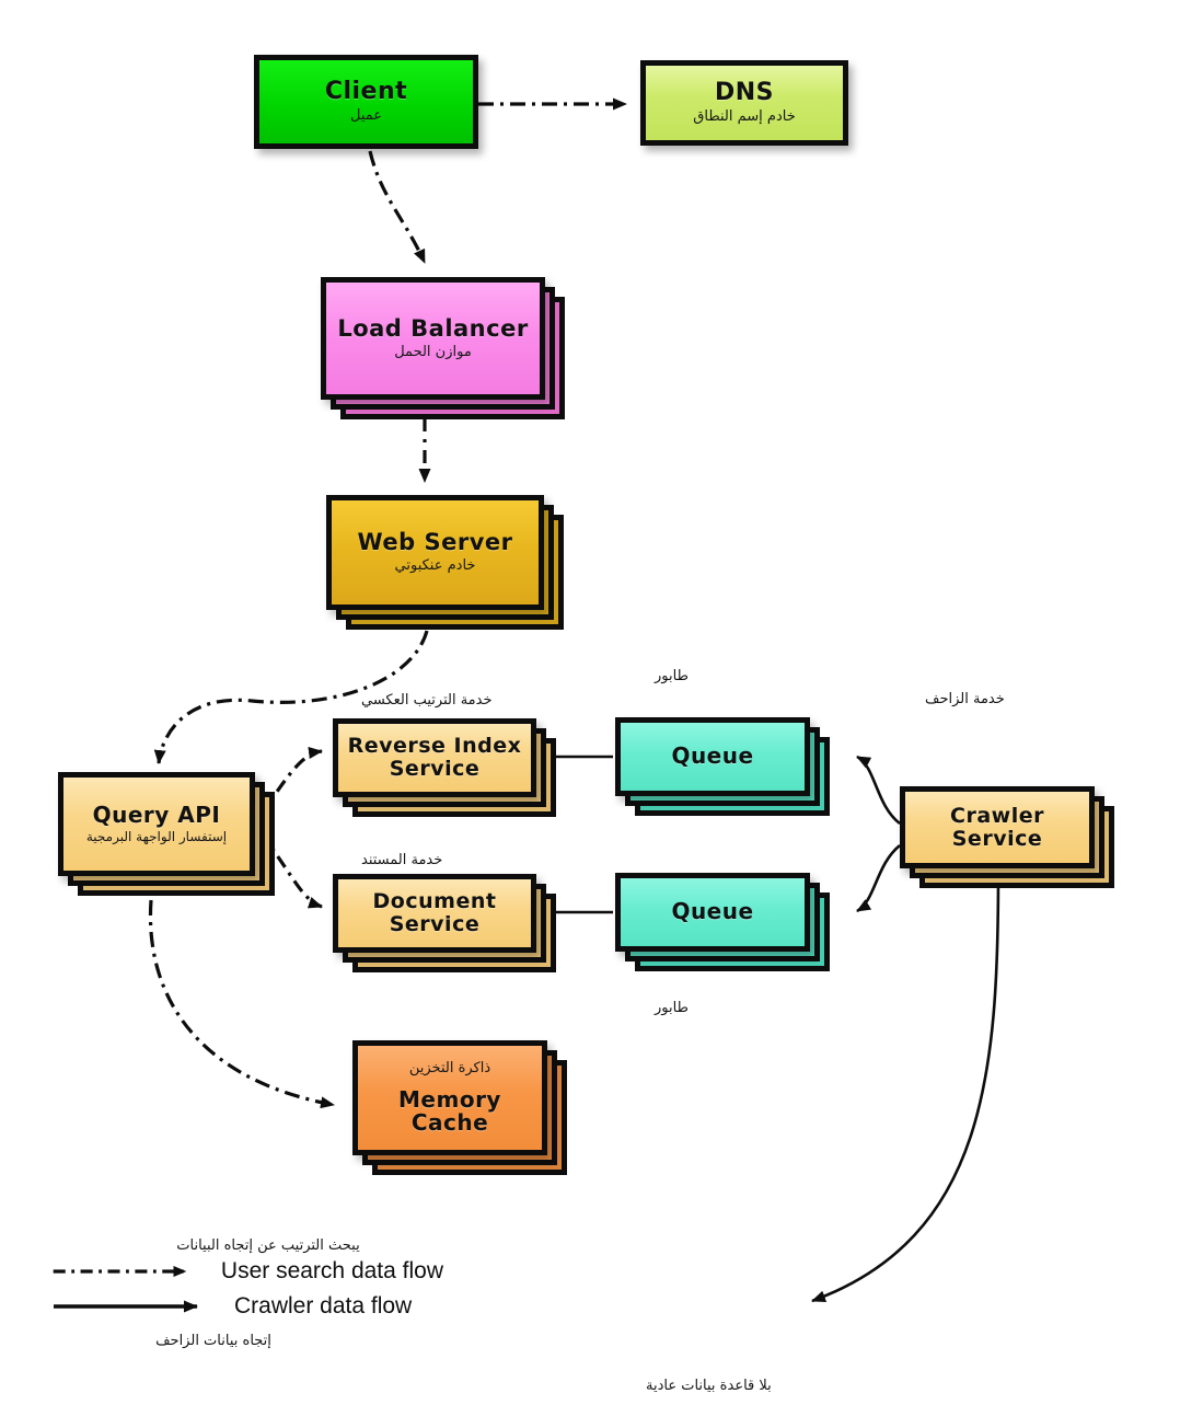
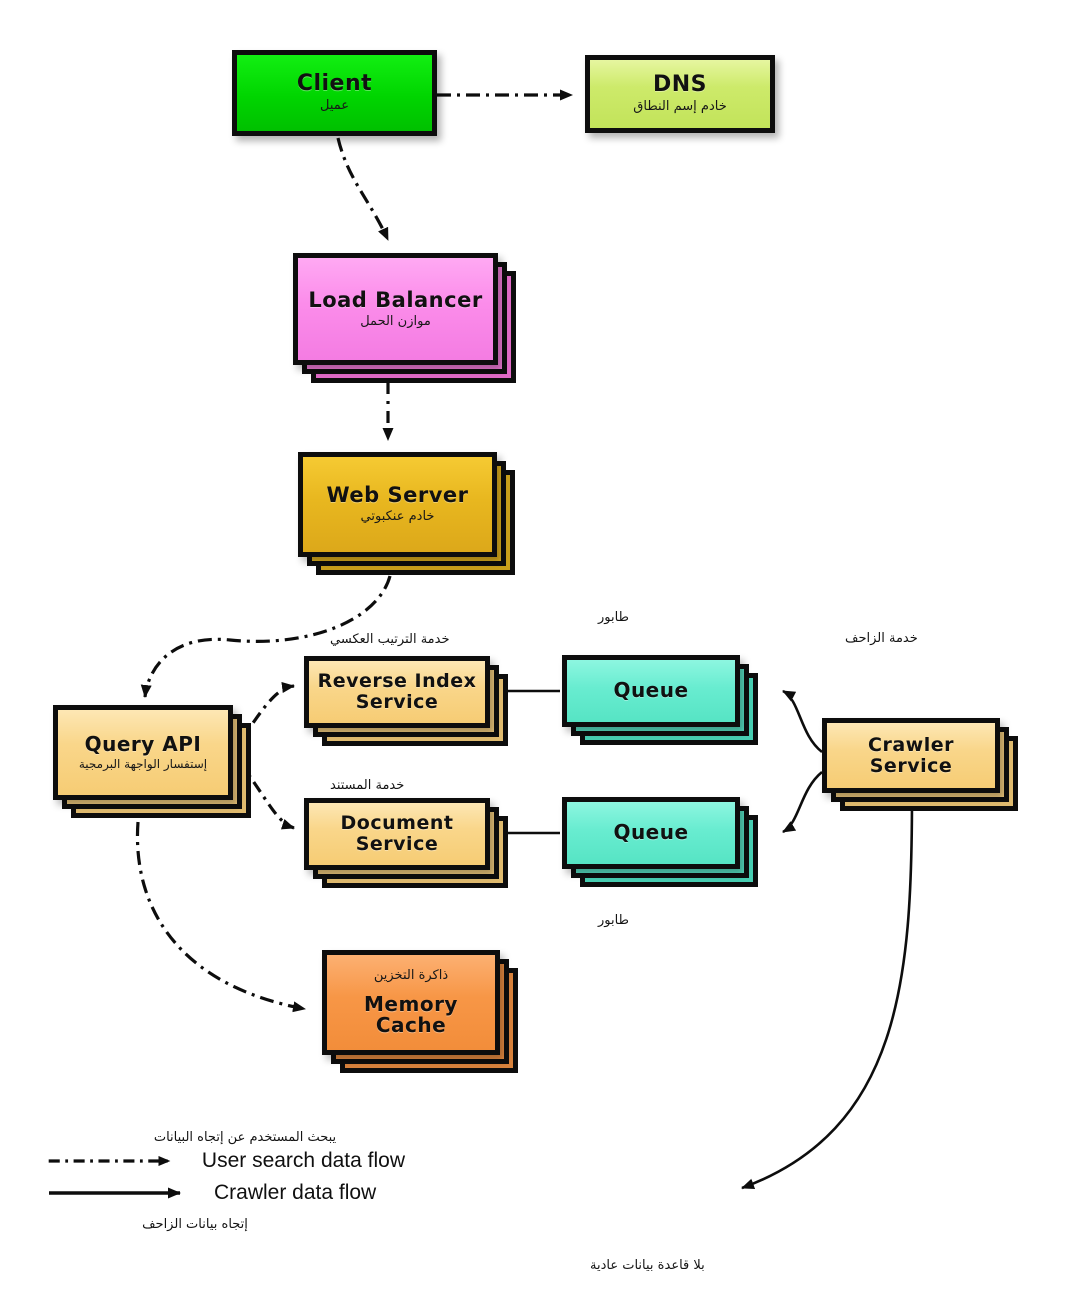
  Client
  عميل
  DNS
  خادم إسم النطاق
  Load Balancer
  موازن الحمل
  Web Server
  خادم عنكبوتي
  Query API
  إستفسار الواجهة البرمجية
  خدمة الترتيب العكسي
  Reverse Index
  Service
  خدمة المستند
  Document
  Service
  طابور
  Queue
  Queue
  طابور
  خدمة الزاحف
  Crawler
  Service
  ذاكرة التخزين
  Memory Cache
  بلا قاعدة بيانات عادية
- يبحث الترتيب عن إتجاه البيانات
+ يبحث المستخدم عن إتجاه البيانات
  User search data flow
  Crawler data flow
  إتجاه بيانات الزاحف
